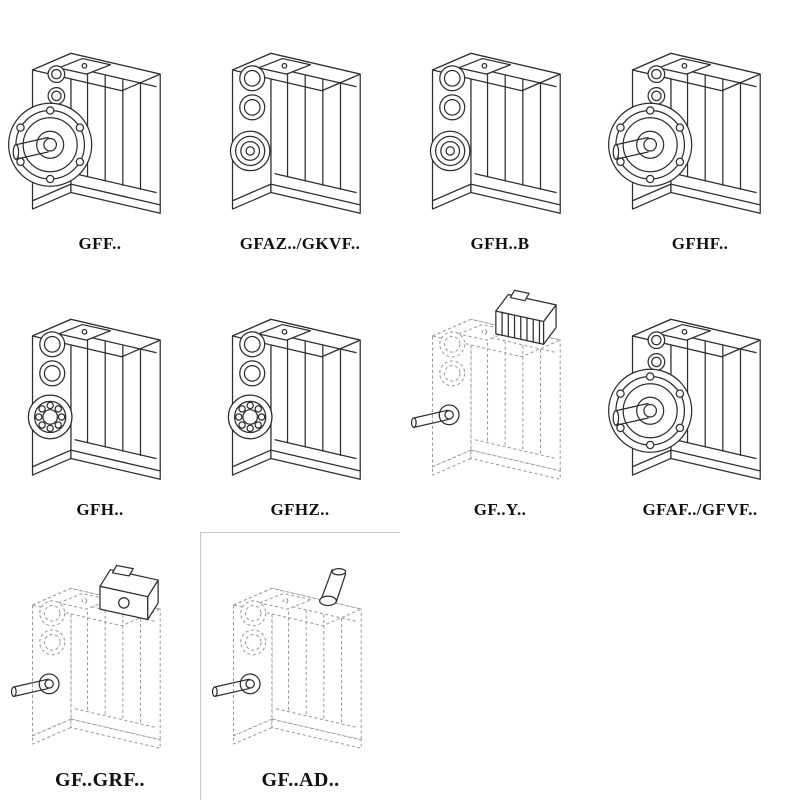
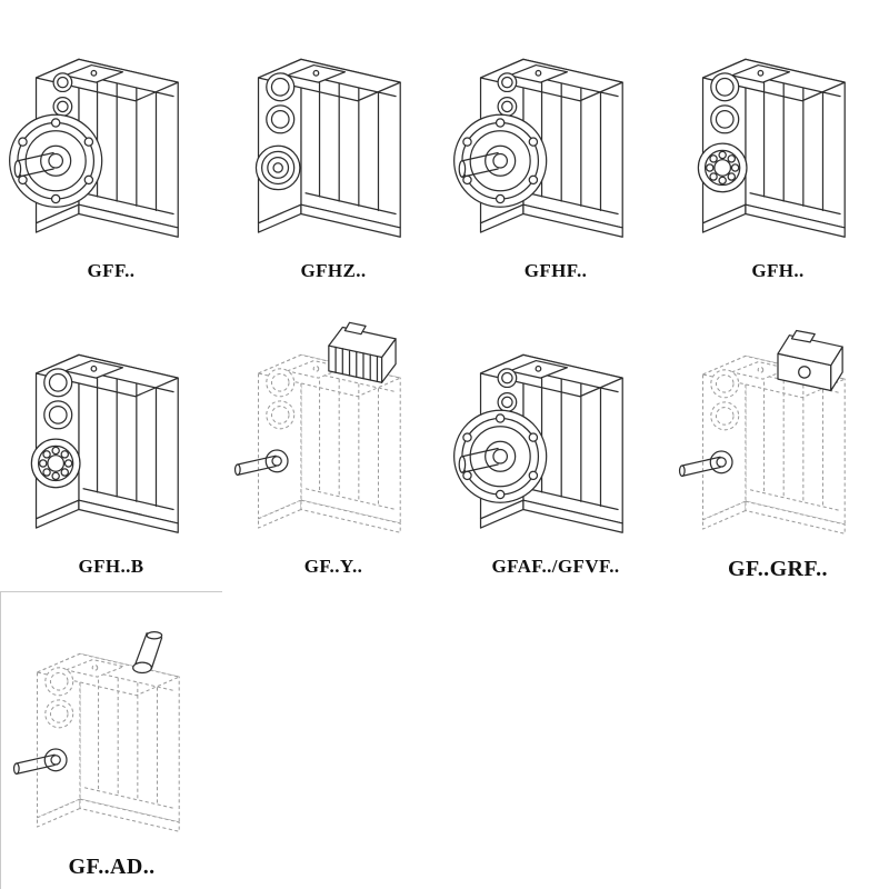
  GFF..
- GFAZ../GKVF..
- GFH..B
+ GFHZ..
  GFHF..
  GFH..
- GFHZ..
+ GFH..B
  GF..Y..
  GFAF../GFVF..
  GF..GRF..
  GF..AD..
